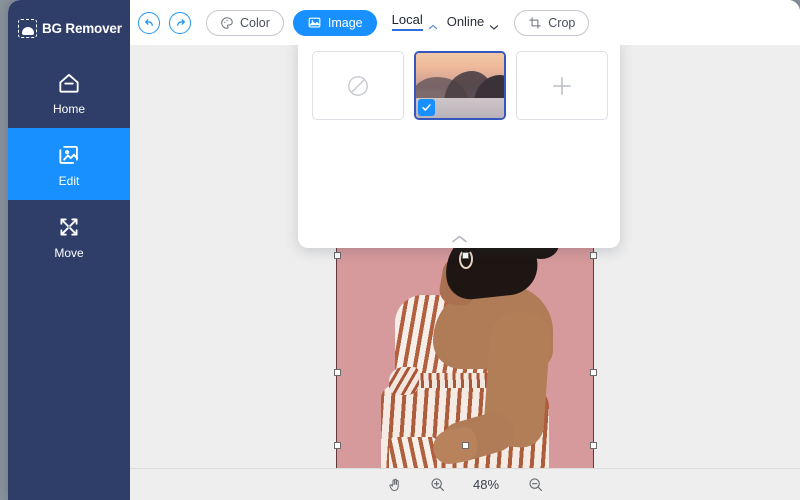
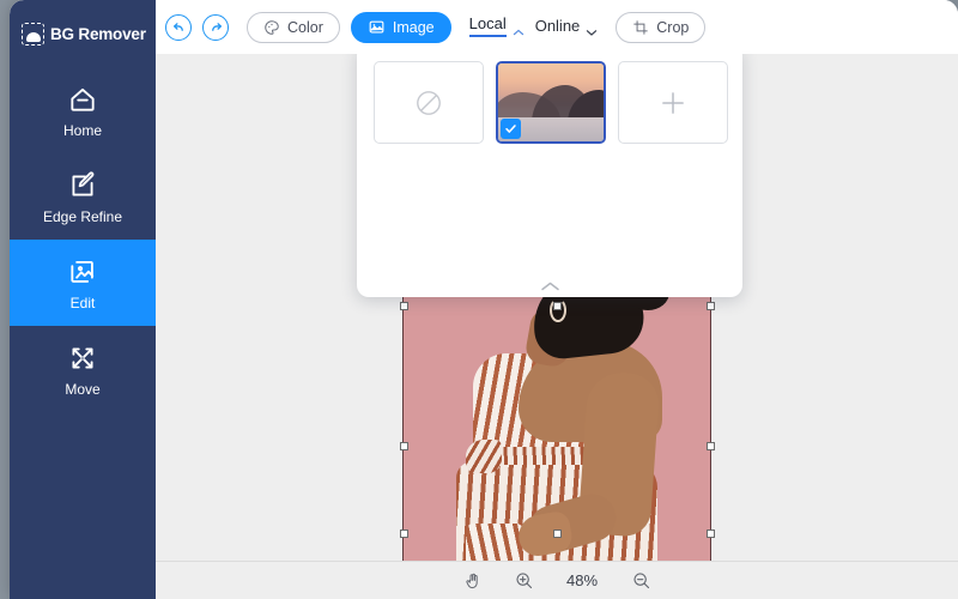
  BG Remover
  Home
+ Edge Refine
  Edit
  Move
  Color
  Image
  Local
  Online
  Crop
  48%
